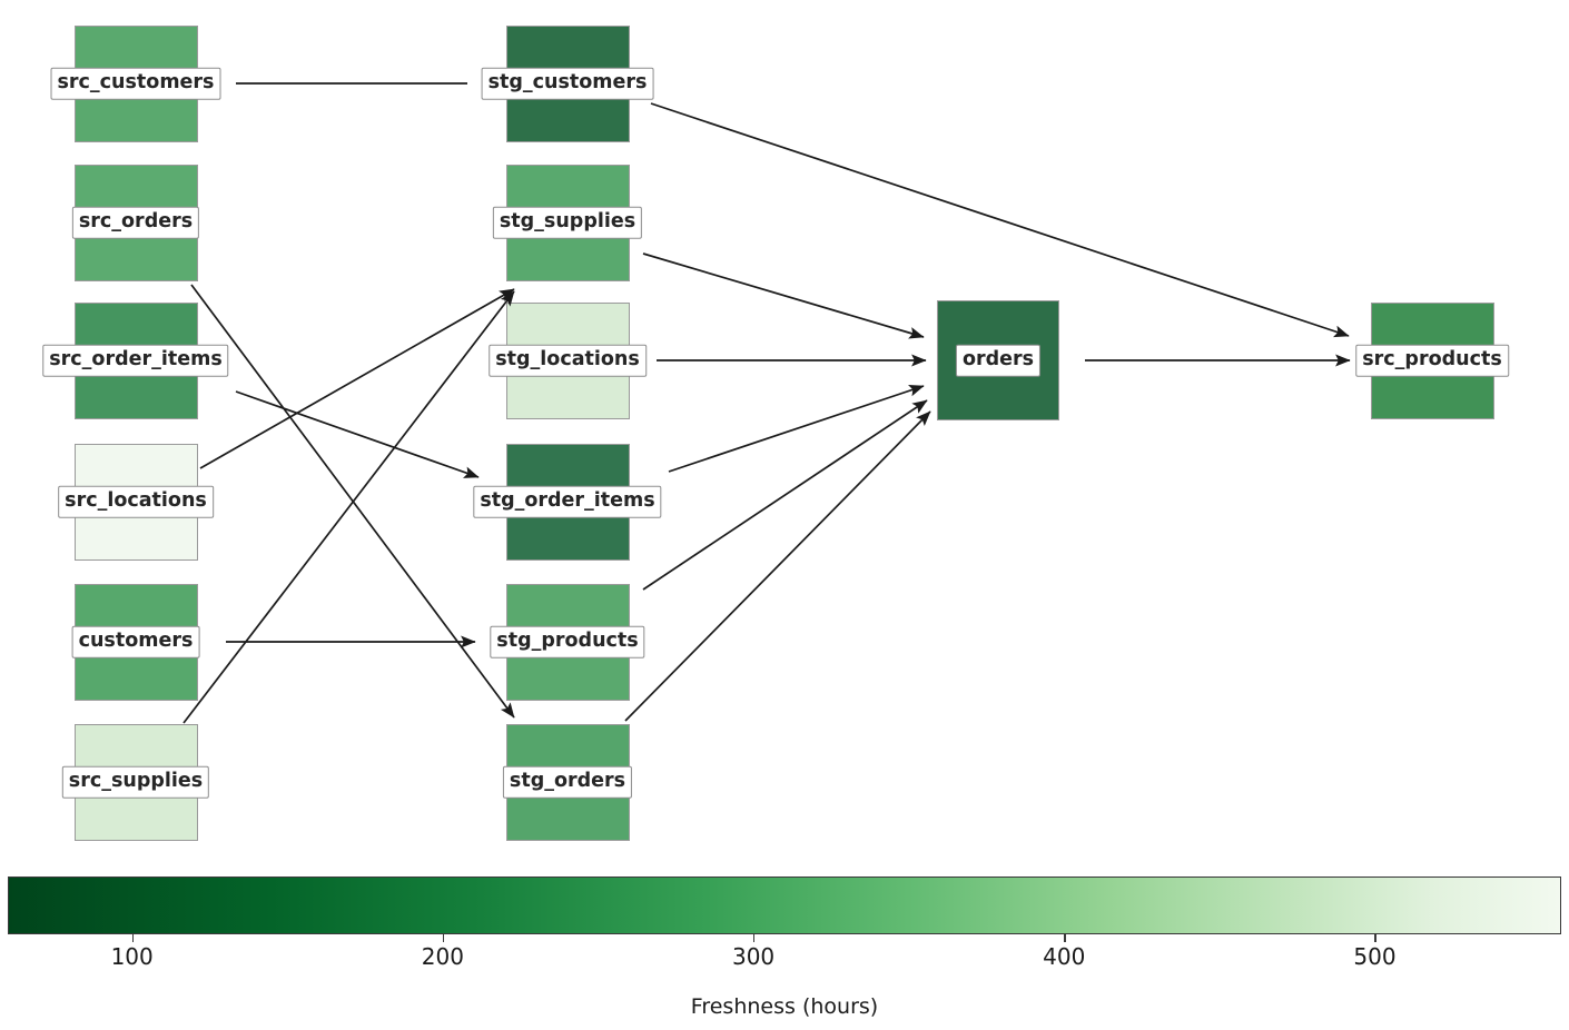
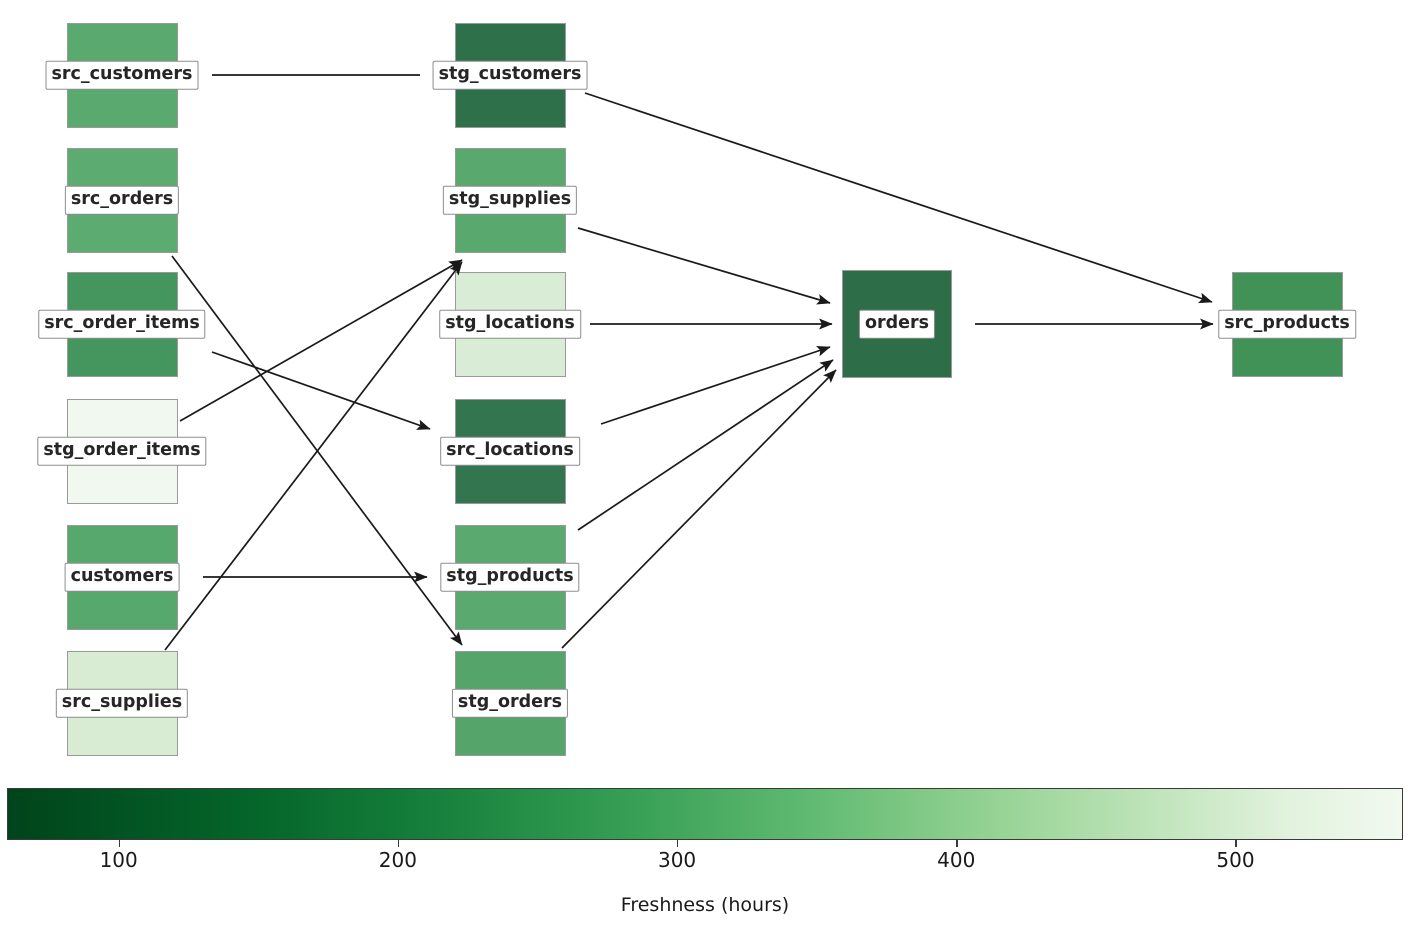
  src_customers
  src_orders
  src_order_items
- src_locations
+ stg_order_items
  customers
  src_supplies
  stg_customers
  stg_supplies
  stg_locations
- stg_order_items
+ src_locations
  stg_products
  stg_orders
  orders
  src_products
  100
  200
  300
  400
  500
  Freshness (hours)
